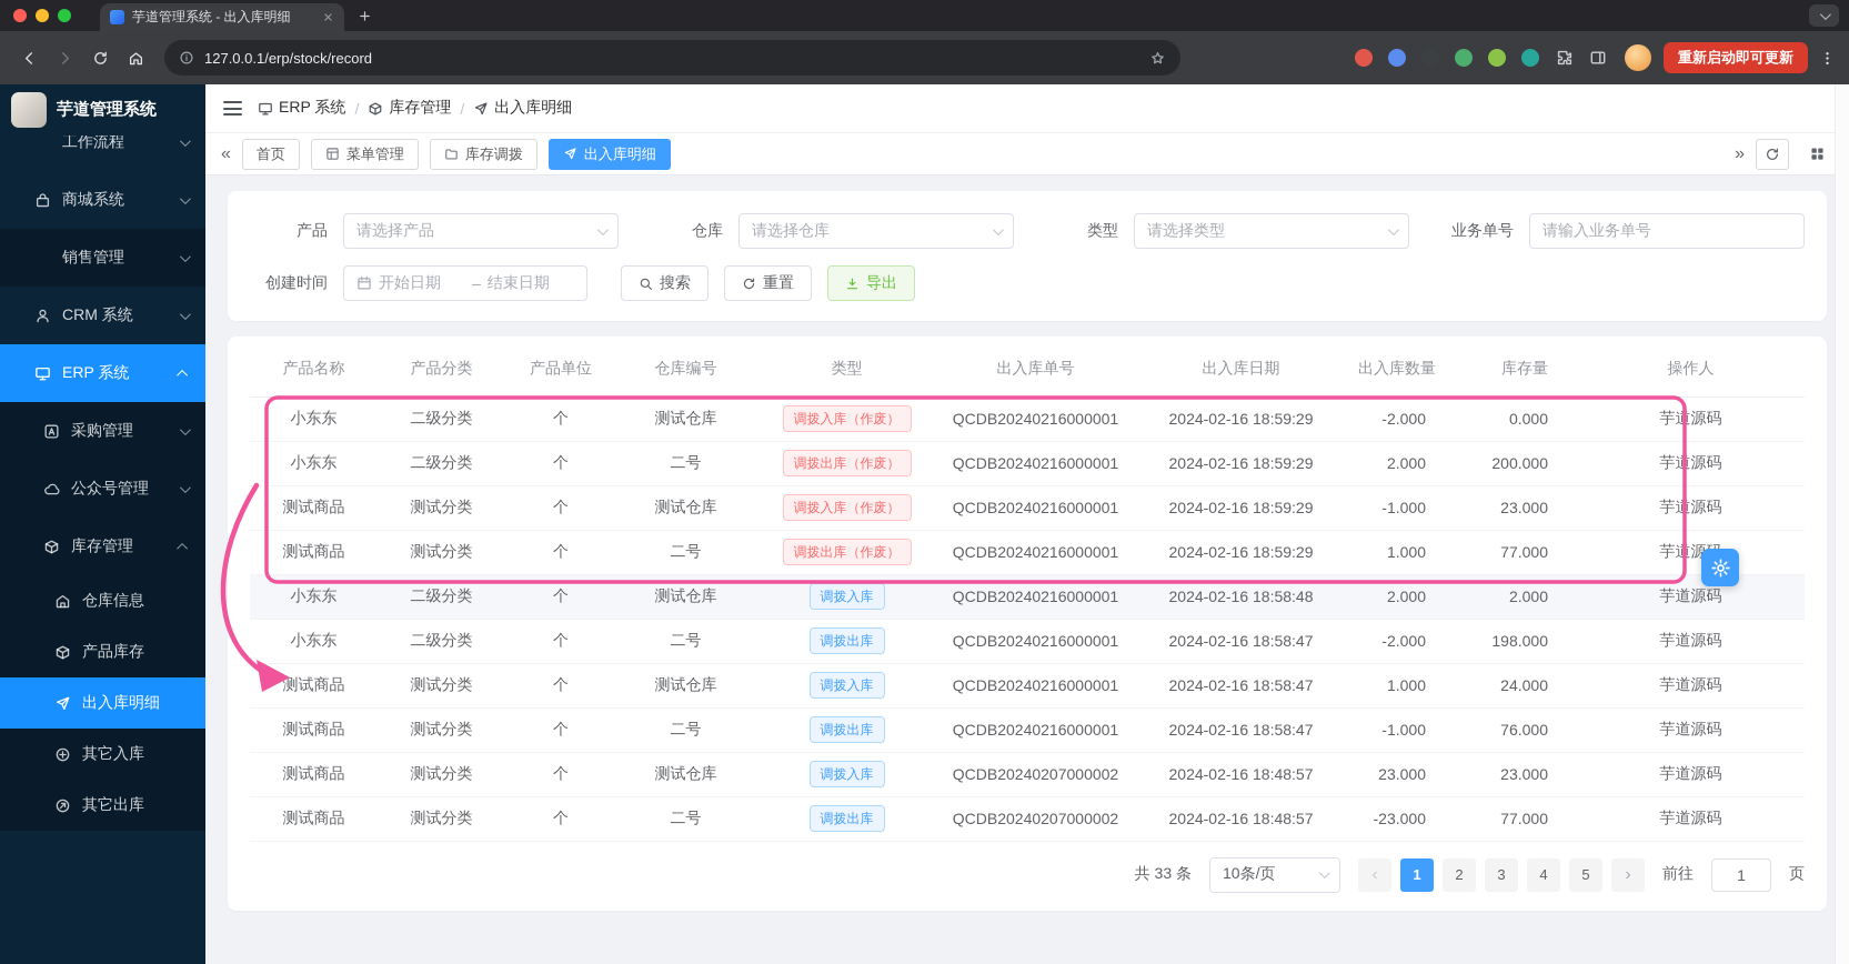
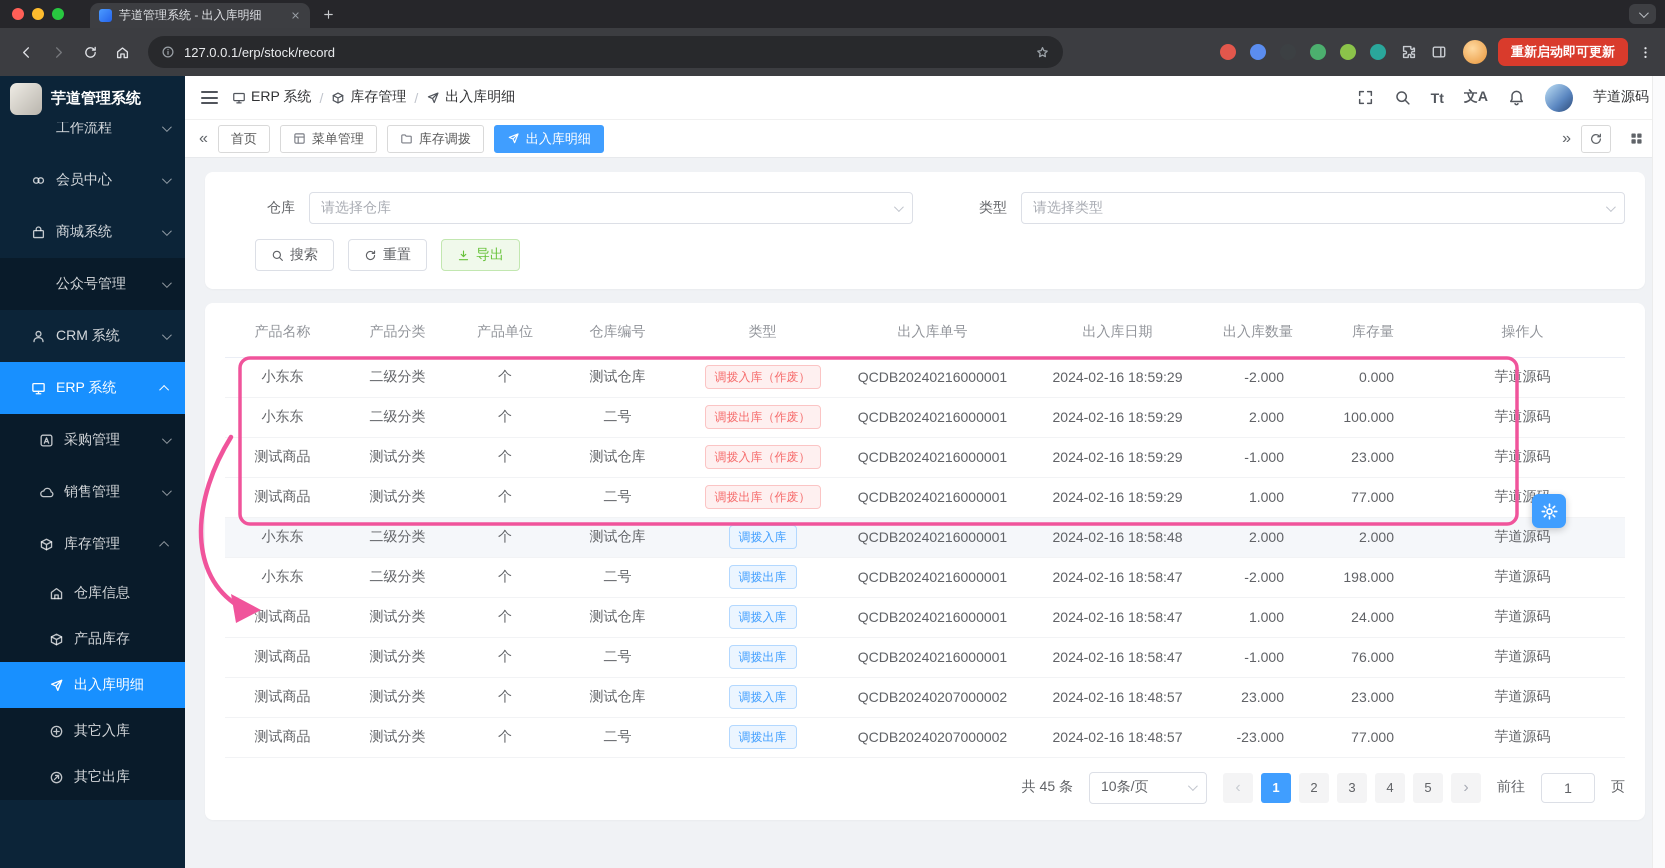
  芋道管理系统 - 出入库明细
  127.0.0.1/erp/stock/record
  重新启动即可更新
  芋道管理系统
  工作流程
+ 会员中心
  商城系统
- 销售管理
+ 公众号管理
  CRM 系统
  ERP 系统
  采购管理
- 公众号管理
+ 销售管理
  库存管理
  仓库信息
  产品库存
  出入库明细
  其它入库
  其它出库
  ERP 系统
  /
  库存管理
  /
  出入库明细
+ Tt
+ 文A
+ 芋道源码
  «
  首页
  菜单管理
  库存调拨
  出入库明细
  »
- 产品
- 请选择产品
  仓库
  请选择仓库
  类型
  请选择类型
- 业务单号
- 请输入业务单号
- 创建时间
- 开始日期
- –
- 结束日期
  搜索
  重置
  导出
  产品名称	产品分类	产品单位	仓库编号	类型	出入库单号	出入库日期	出入库数量	库存量	操作人
  小东东	二级分类	个	测试仓库	调拨入库（作废）	QCDB20240216000001	2024-02-16 18:59:29	-2.000	0.000	芋源码
- 小东东	二级分类	个	二号	调拨出库（作废）	QCDB20240216000001	2024-02-16 18:59:29	2.000	200.000	芋源码
+ 小东东	二级分类	个	二号	调拨出库（作废）	QCDB20240216000001	2024-02-16 18:59:29	2.000	100.000	芋源码
  测试商品	测试分类	个	测试仓库	调拨入库（作废）	QCDB20240216000001	2024-02-16 18:59:29	-1.000	23.000	芋源码
  测试商品	测试分类	个	二号	调拨出库（作废）	QCDB20240216000001	2024-02-16 18:59:29	1.000	77.000	芋源
  小东东	二级分类	个	测试仓库	调拨入库	QCDB20240216000001	2024-02-16 18:58:48	2.000	2.000	芋道源码
  小东东	二级分类	个	二号	调拨出库	QCDB20240216000001	2024-02-16 18:58:47	-2.000	198.000	芋道源码
  测试商品	测试分类	个	测试仓库	调拨入库	QCDB20240216000001	2024-02-16 18:58:47	1.000	24.000	芋道源码
  测试商品	测试分类	个	二号	调拨出库	QCDB20240216000001	2024-02-16 18:58:47	-1.000	76.000	芋道源码
  测试商品	测试分类	个	测试仓库	调拨入库	QCDB20240207000002	2024-02-16 18:48:57	23.000	23.000	芋道源码
  测试商品	测试分类	个	二号	调拨出库	QCDB20240207000002	2024-02-16 18:48:57	-23.000	77.000	芋道源码
- 共 33 条
+ 共 45 条
  10条/页
  ‹
  1
  2
  3
  4
  5
  ›
  前往
  1
  页
